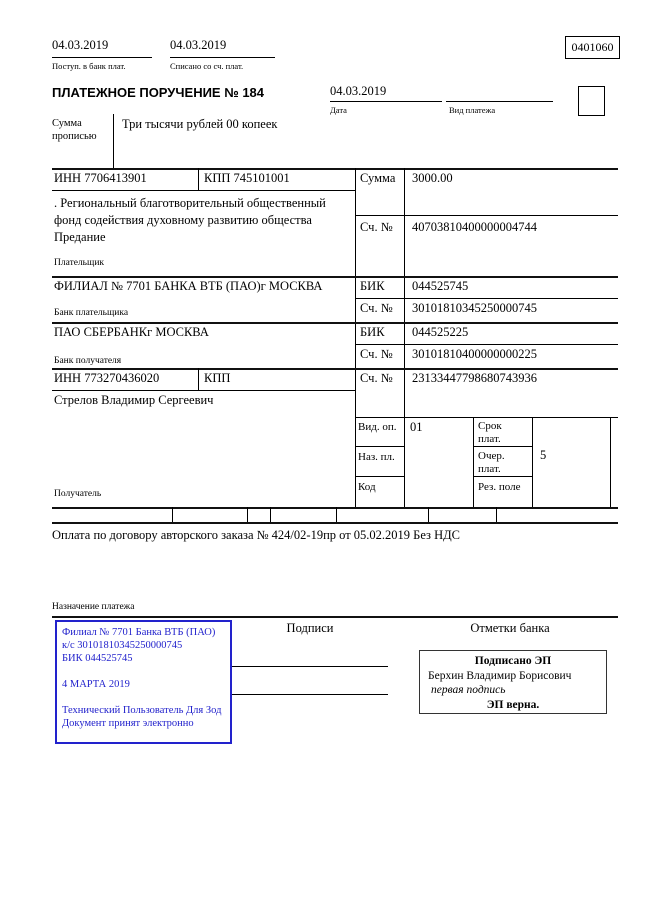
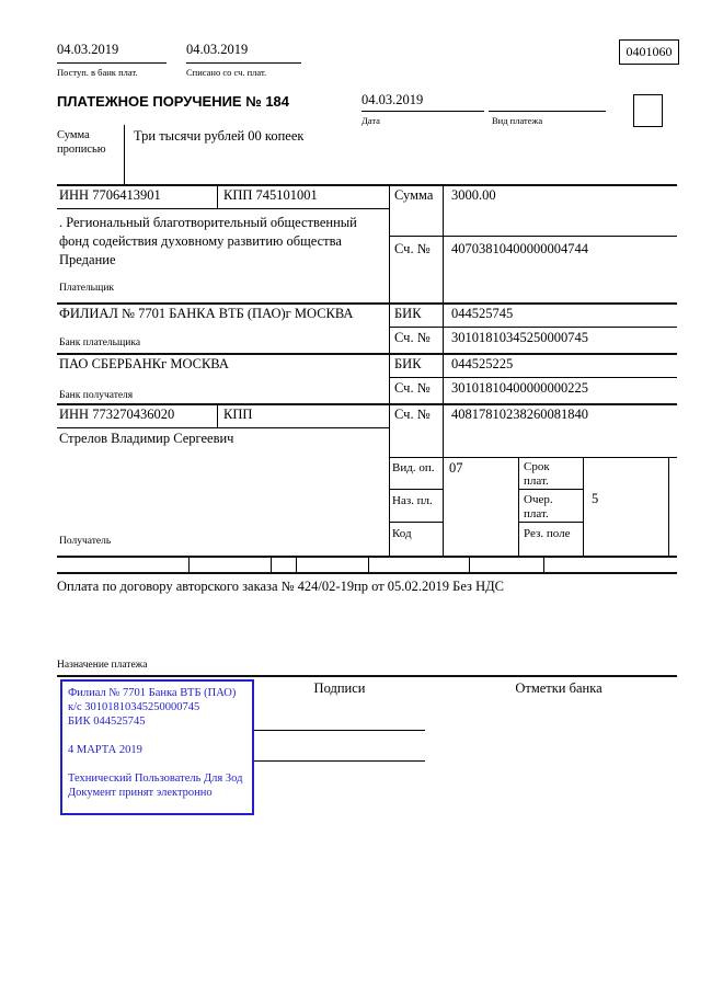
  04.03.2019
  Поступ. в банк плат.
  04.03.2019
  Списано со сч. плат.
  0401060
  ПЛАТЕЖНОЕ ПОРУЧЕНИЕ № 184
  04.03.2019
  Дата
  Вид платежа
  Сумма прописью
  Три тысячи рублей 00 копеек
  ИНН 7706413901
  КПП 745101001
  Сумма
  3000.00
  . Региональный благотворительный общественный фонд содействия духовному развитию общества Предание
  Сч. №
  40703810400000004744
  Плательщик
  ФИЛИАЛ № 7701 БАНКА ВТБ (ПАО)г МОСКВА
  БИК
  044525745
  Сч. №
  30101810345250000745
  Банк плательщика
  ПАО СБЕРБАНКг МОСКВА
  БИК
  044525225
  Сч. №
  30101810400000000225
  Банк получателя
  ИНН 773270436020
  КПП
  Сч. №
- 23133447798680743936
+ 40817810238260081840
  Стрелов Владимир Сергеевич
  Получатель
  Вид. оп.
- 01
+ 07
  Срок плат.
  Наз. пл.
  Очер. плат.
  5
  Код
  Рез. поле
  Оплата по договору авторского заказа № 424/02-19пр от 05.02.2019 Без НДС
  Назначение платежа
  Подписи
  Отметки банка
  Филиал № 7701 Банка ВТБ (ПАО)
  к/с 30101810345250000745
  БИК 044525745
  4 МАРТА 2019
  Технический Пользователь Для Зод
  Документ принят электронно
- Подписано ЭП
- Берхин Владимир Борисович
- первая подпись
- ЭП верна.
